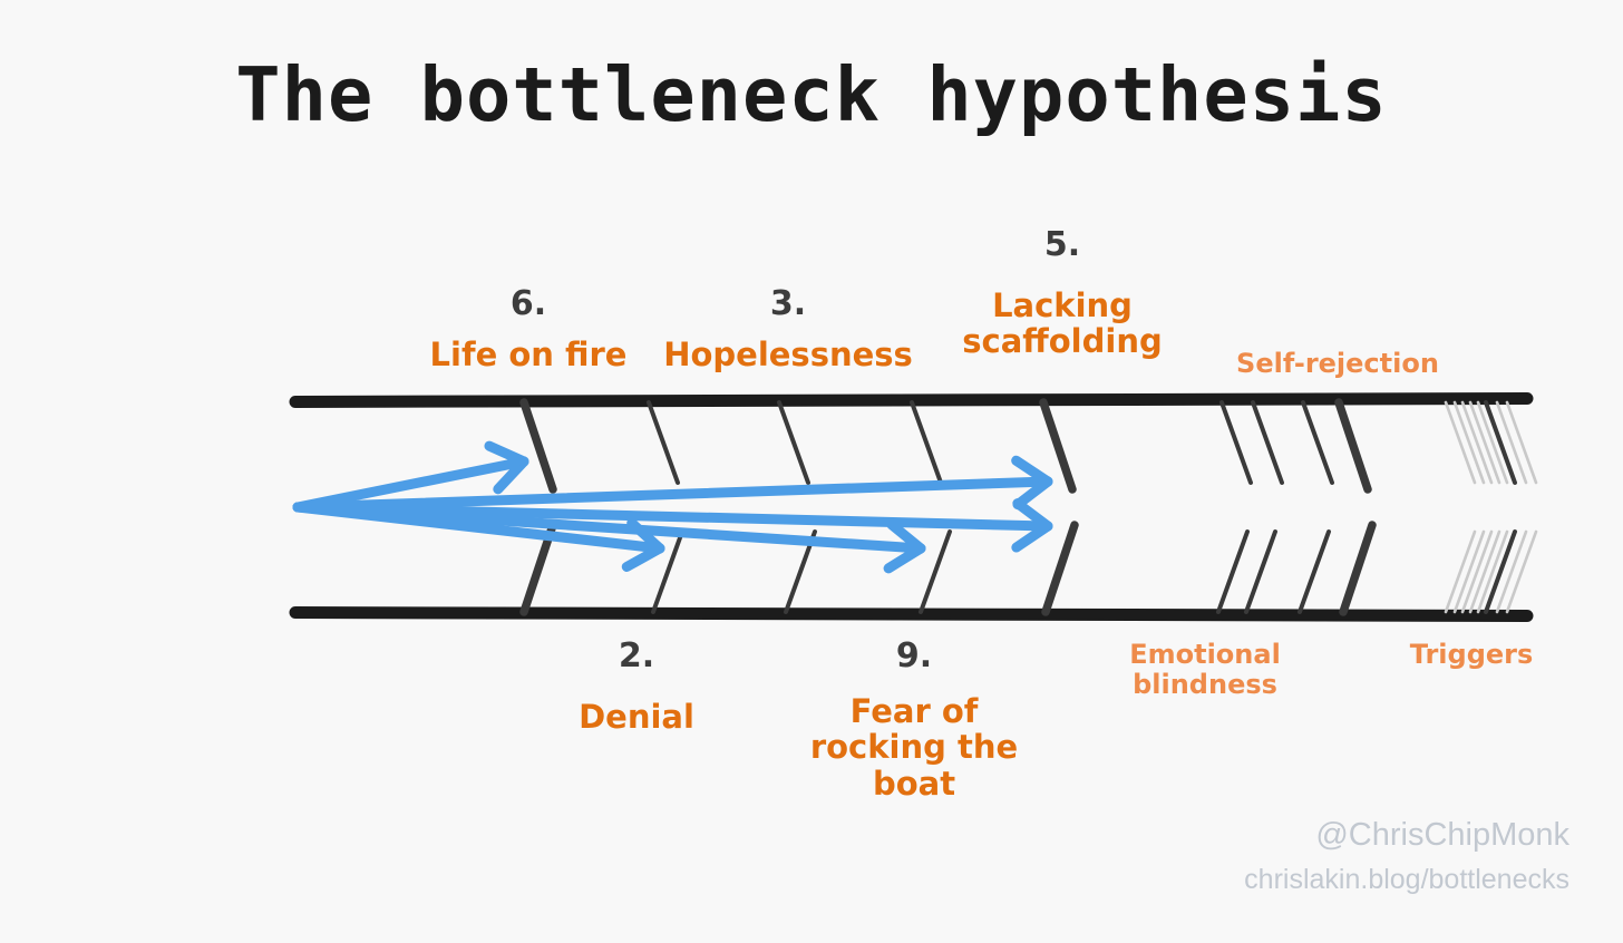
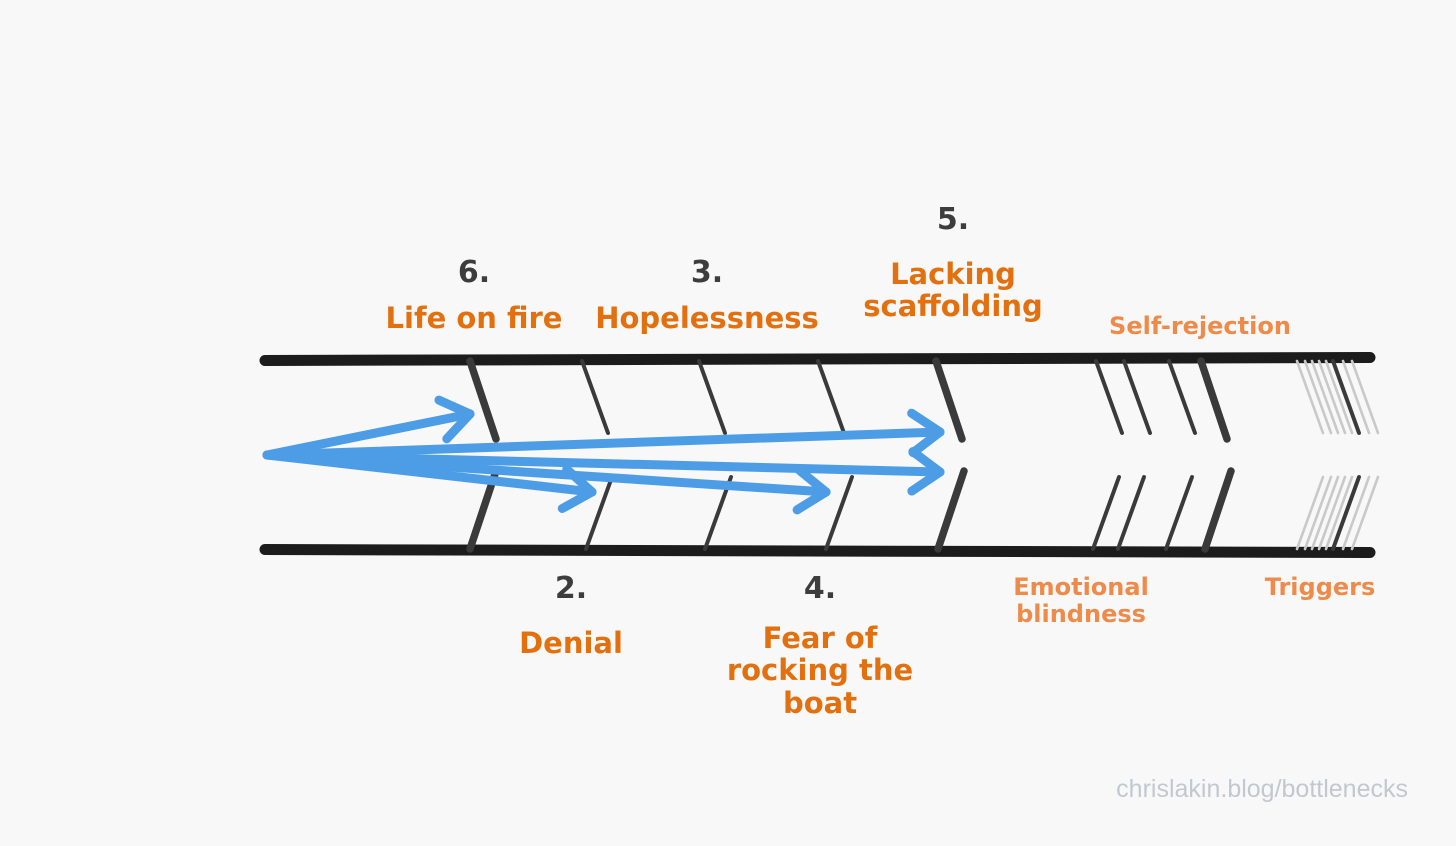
- The bottleneck hypothesis
  6.
  Life on fire
  3.
  Hopelessness
  5.
  Lacking
  scaffolding
  2.
  Denial
- 9.
+ 4.
  Fear of
  rocking the
  boat
  Self-rejection
  Emotional
  blindness
  Triggers
- @ChrisChipMonk
  chrislakin.blog/bottlenecks
